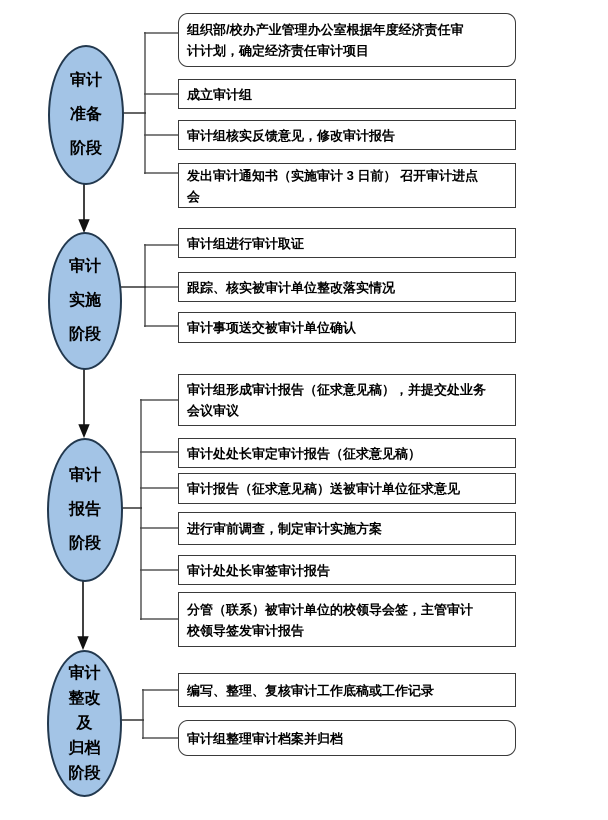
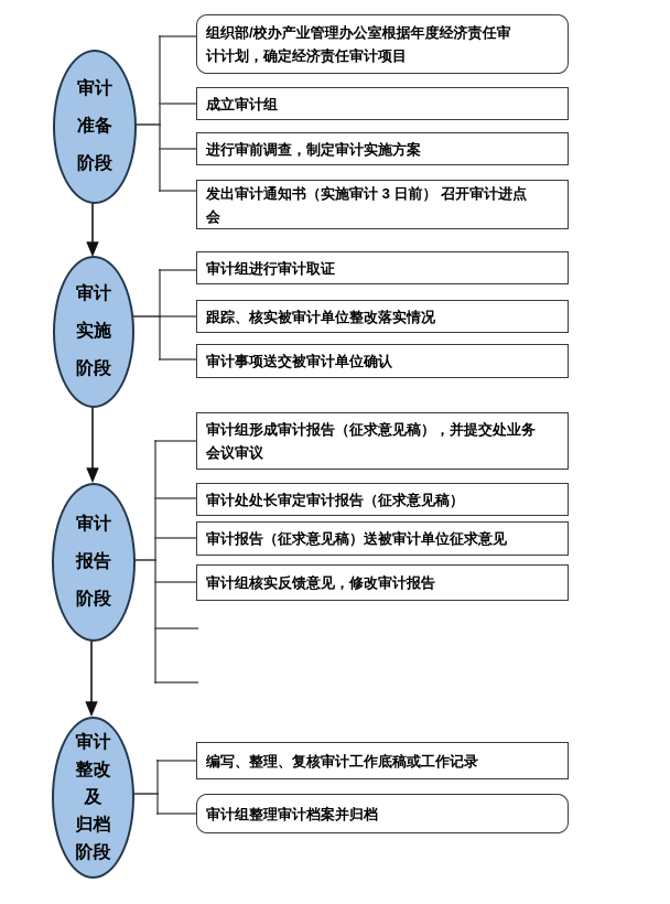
  审计
  准备
  阶段
  审计
  实施
  阶段
  审计
  报告
  阶段
  审计
  整改
  及
  归档
  阶段
  组织部/校办产业管理办公室根据年度经济责任审
  计计划，确定经济责任审计项目
  成立审计组
- 审计组核实反馈意见，修改审计报告
+ 进行审前调查，制定审计实施方案
  发出审计通知书（实施审计 3 日前） 召开审计进点
  会
  审计组进行审计取证
  跟踪、核实被审计单位整改落实情况
  审计事项送交被审计单位确认
  审计组形成审计报告（征求意见稿），并提交处业务
  会议审议
  审计处处长审定审计报告（征求意见稿）
  审计报告（征求意见稿）送被审计单位征求意见
- 进行审前调查，制定审计实施方案
+ 审计组核实反馈意见，修改审计报告
- 审计处处长审签审计报告
- 分管（联系）被审计单位的校领导会签，主管审计
- 校领导签发审计报告
  编写、整理、复核审计工作底稿或工作记录
  审计组整理审计档案并归档
